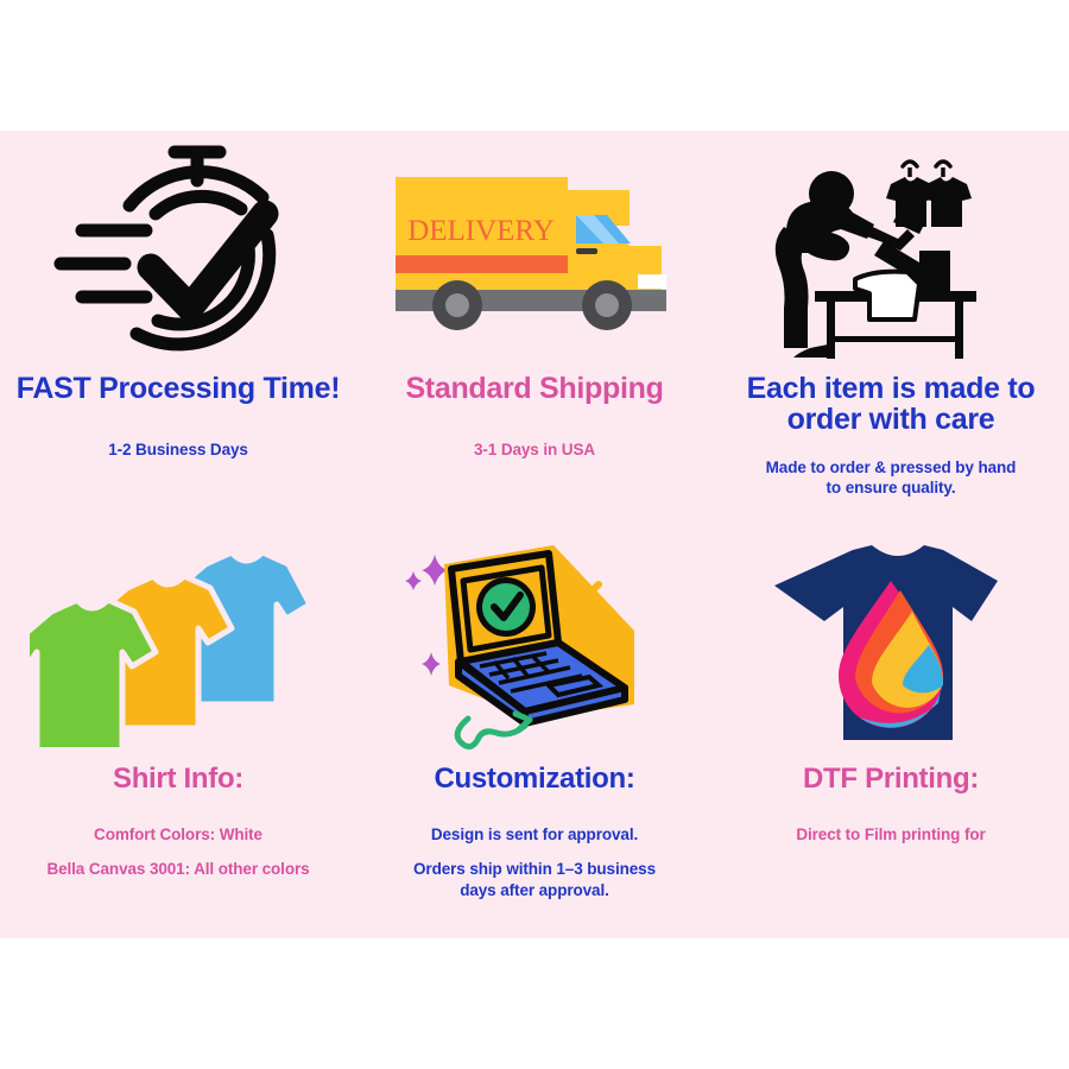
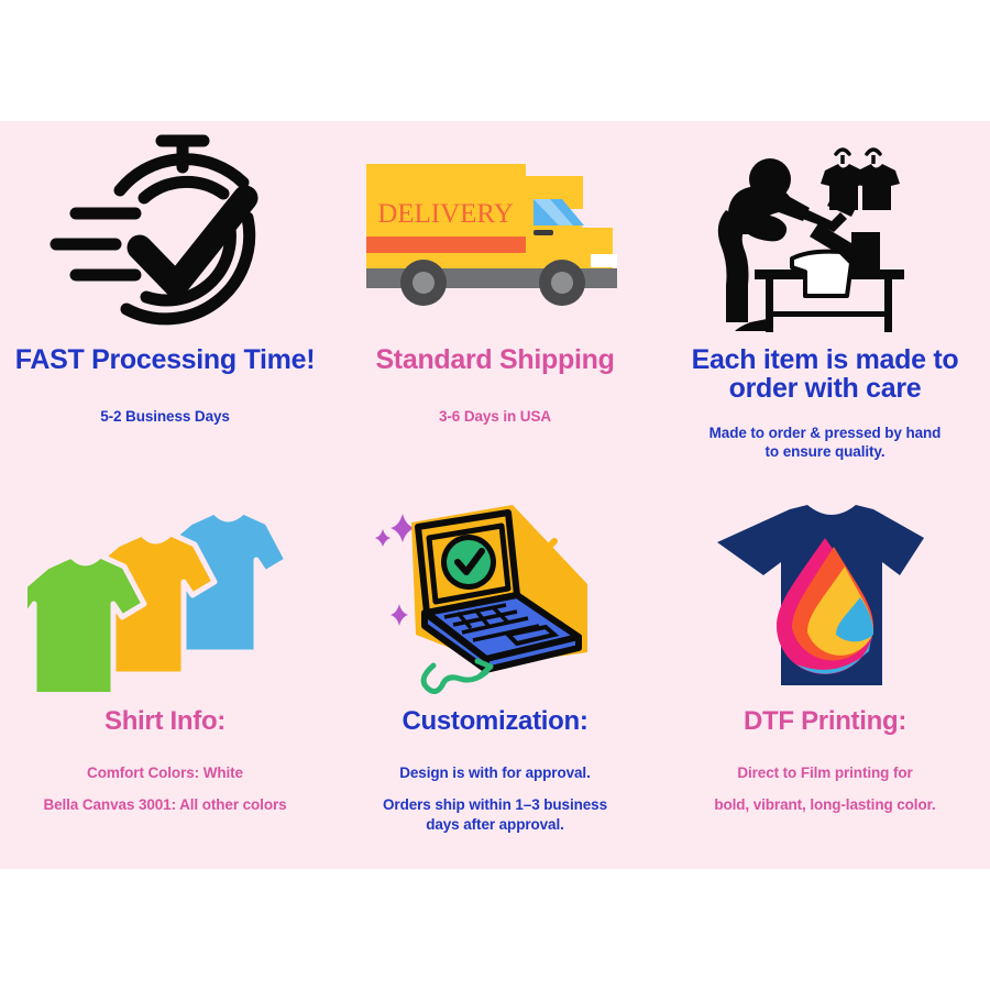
  FAST Processing Time!
- 1-2 Business Days
+ 5-2 Business Days
  DELIVERY
  Standard Shipping
- 3-1 Days in USA
+ 3-6 Days in USA
  Each item is made to
  order with care
  Made to order & pressed by hand
  to ensure quality.
  Shirt Info:
  Comfort Colors: White
  Bella Canvas 3001: All other colors
  Customization:
- Design is sent for approval.
+ Design is with for approval.
  Orders ship within 1–3 business
  days after approval.
  DTF Printing:
  Direct to Film printing for
+ bold, vibrant, long-lasting color.
